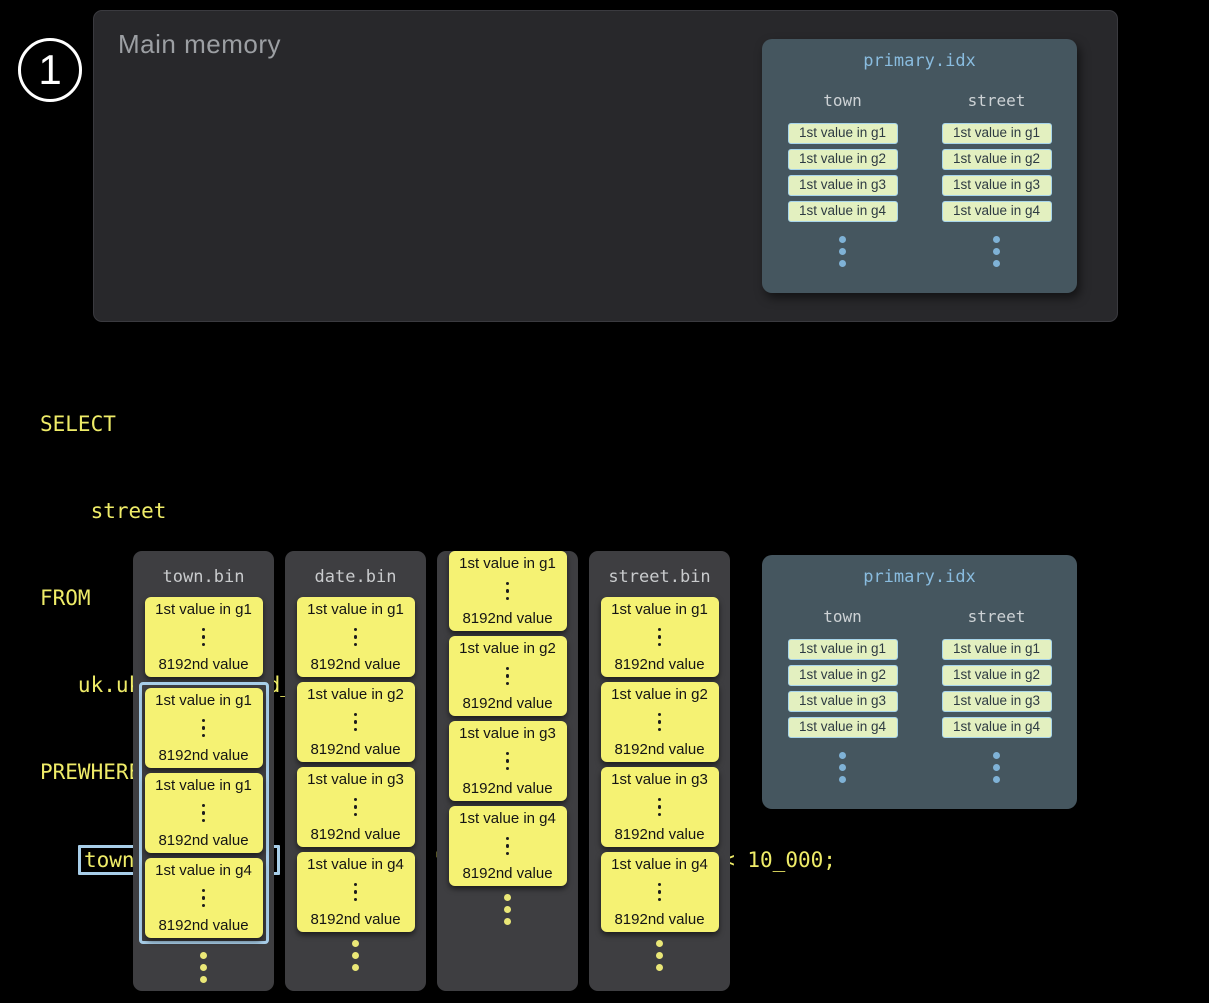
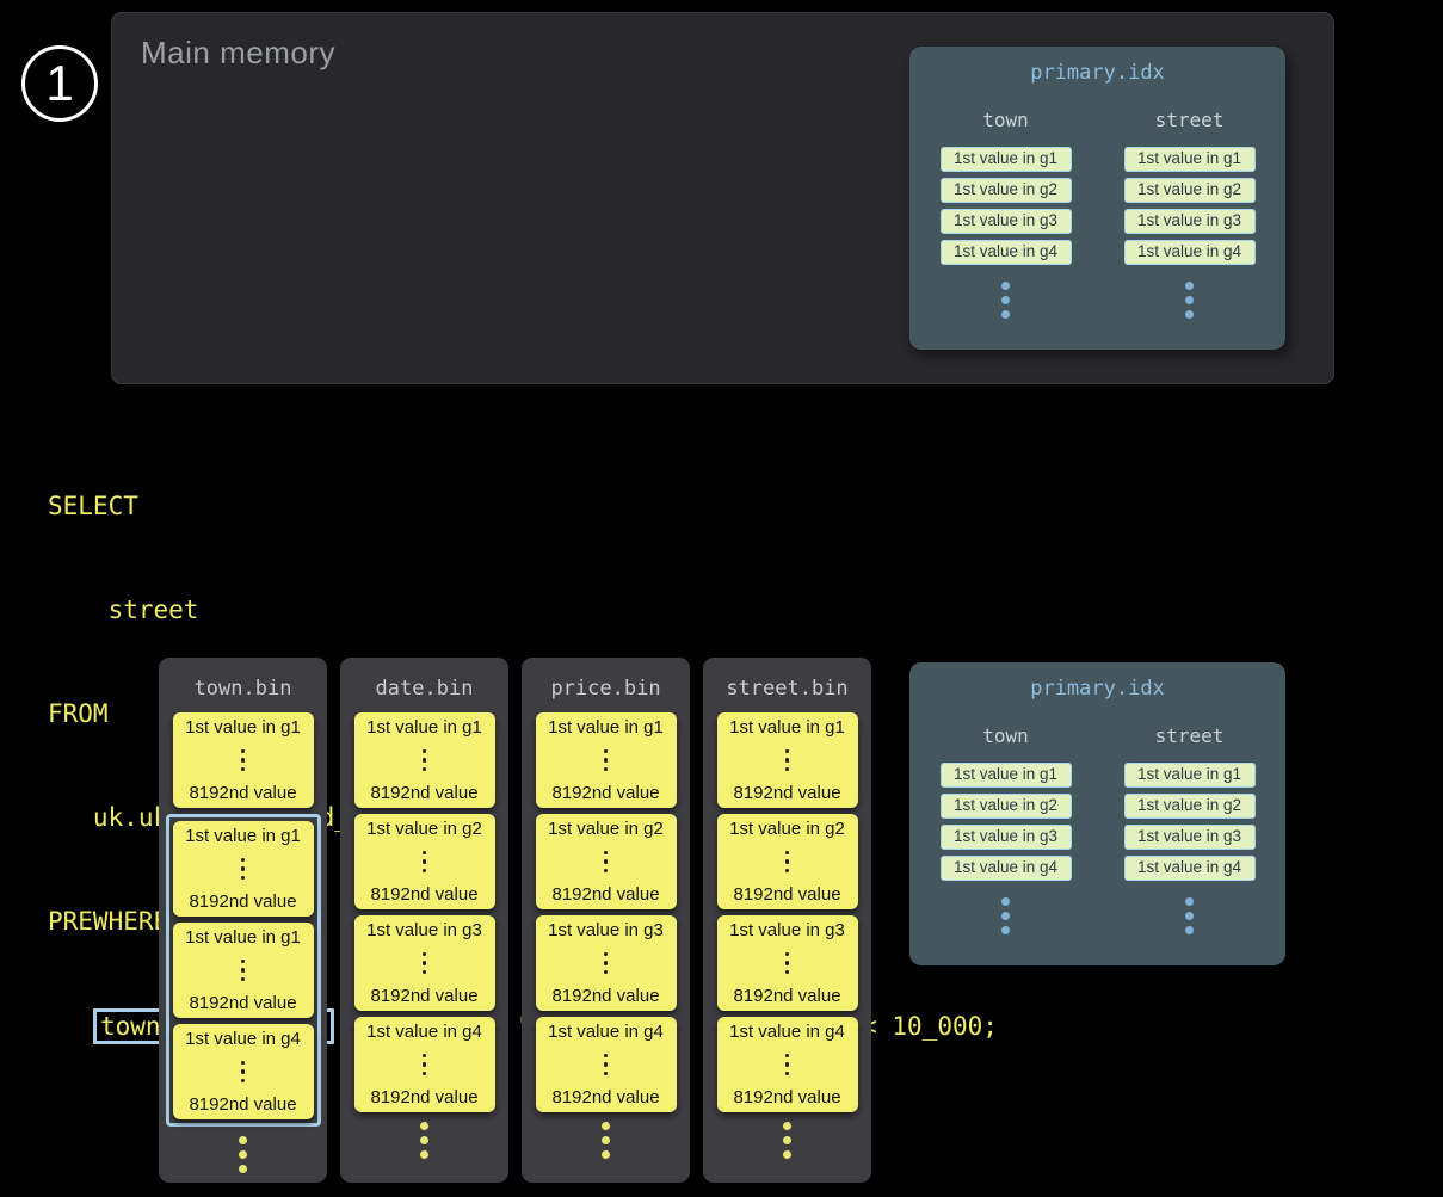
  1
  Main memory
  primary.idx
  town
  1st value in g1
  1st value in g2
  1st value in g3
  1st value in g4
  street
  1st value in g1
  1st value in g2
  1st value in g3
  1st value in g4
  SELECT
  street
  FROM
  PREWHER
  town.bin
  1st value in g1
  8192nd value
  1st value in g1
  8192nd value
  1st value in g1
  8192nd value
  1st value in g4
  8192nd value
  date.bin
  1st value in g1
  8192nd value
  1st value in g2
  8192nd value
  1st value in g3
  8192nd value
  1st value in g4
  8192nd value
+ price.bin
  1st value in g1
  8192nd value
  1st value in g2
  8192nd value
  1st value in g3
  8192nd value
  1st value in g4
  8192nd value
  street.bin
  1st value in g1
  8192nd value
  1st value in g2
  8192nd value
  1st value in g3
  8192nd value
  1st value in g4
  8192nd value
  primary.idx
  town
  1st value in g1
  1st value in g2
  1st value in g3
  1st value in g4
  street
  1st value in g1
  1st value in g2
  1st value in g3
  1st value in g4
